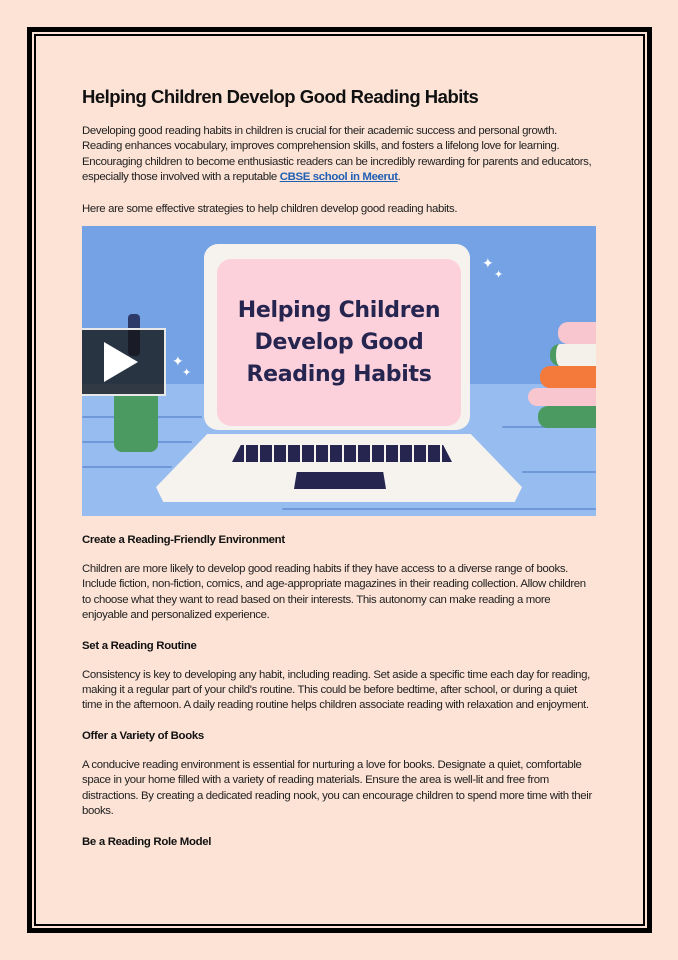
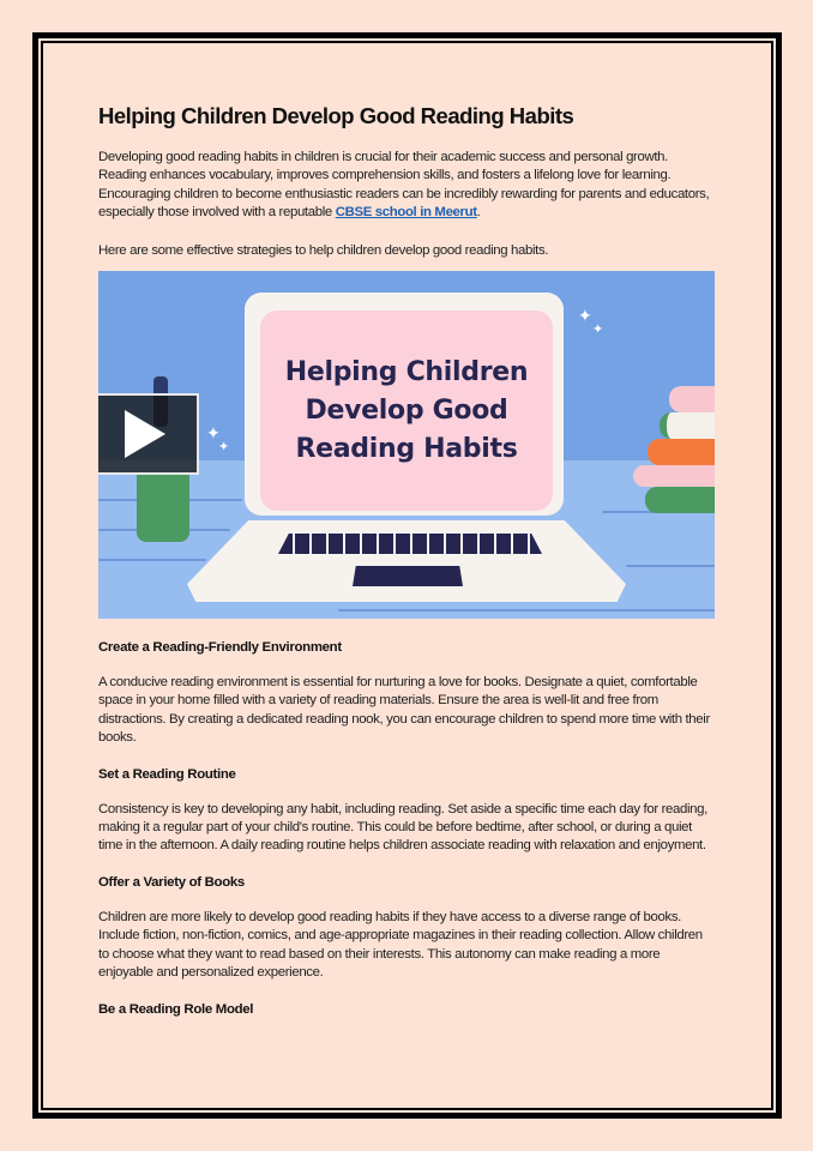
  Helping Children Develop Good Reading Habits
  Developing good reading habits in children is crucial for their academic success and personal growth. Reading enhances vocabulary, improves comprehension skills, and fosters a lifelong love for learning. Encouraging children to become enthusiastic readers can be incredibly rewarding for parents and educators, especially those involved with a reputable CBSE school in Meerut.
  Here are some effective strategies to help children develop good reading habits.
  ✦
  ✦
  ✦
  ✦
  Helping Children Develop Good Reading Habits
  Create a Reading-Friendly Environment
- Children are more likely to develop good reading habits if they have access to a diverse range of books. Include fiction, non-fiction, comics, and age-appropriate magazines in their reading collection. Allow children to choose what they want to read based on their interests. This autonomy can make reading a more enjoyable and personalized experience.
+ A conducive reading environment is essential for nurturing a love for books. Designate a quiet, comfortable space in your home filled with a variety of reading materials. Ensure the area is well-lit and free from distractions. By creating a dedicated reading nook, you can encourage children to spend more time with their books.
  Set a Reading Routine
  Consistency is key to developing any habit, including reading. Set aside a specific time each day for reading, making it a regular part of your child's routine. This could be before bedtime, after school, or during a quiet time in the afternoon. A daily reading routine helps children associate reading with relaxation and enjoyment.
  Offer a Variety of Books
- A conducive reading environment is essential for nurturing a love for books. Designate a quiet, comfortable space in your home filled with a variety of reading materials. Ensure the area is well-lit and free from distractions. By creating a dedicated reading nook, you can encourage children to spend more time with their books.
+ Children are more likely to develop good reading habits if they have access to a diverse range of books. Include fiction, non-fiction, comics, and age-appropriate magazines in their reading collection. Allow children to choose what they want to read based on their interests. This autonomy can make reading a more enjoyable and personalized experience.
  Be a Reading Role Model
